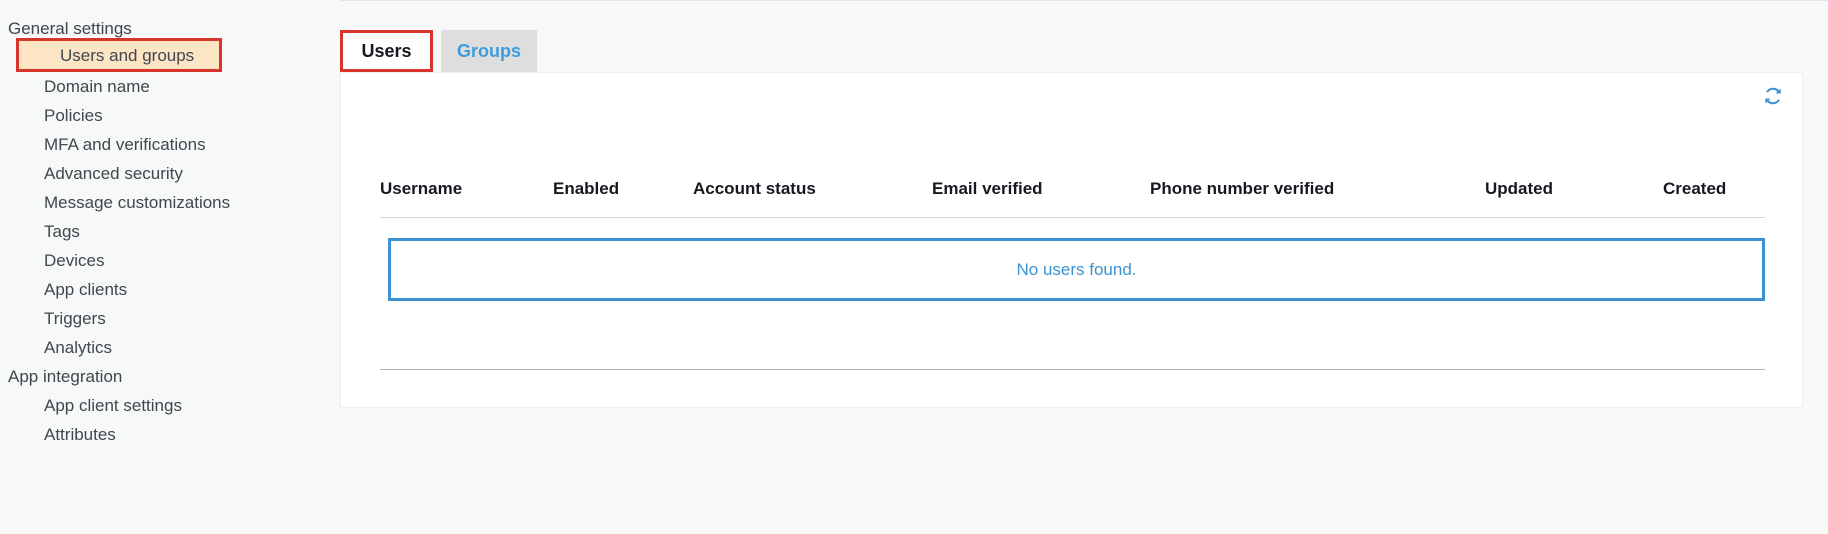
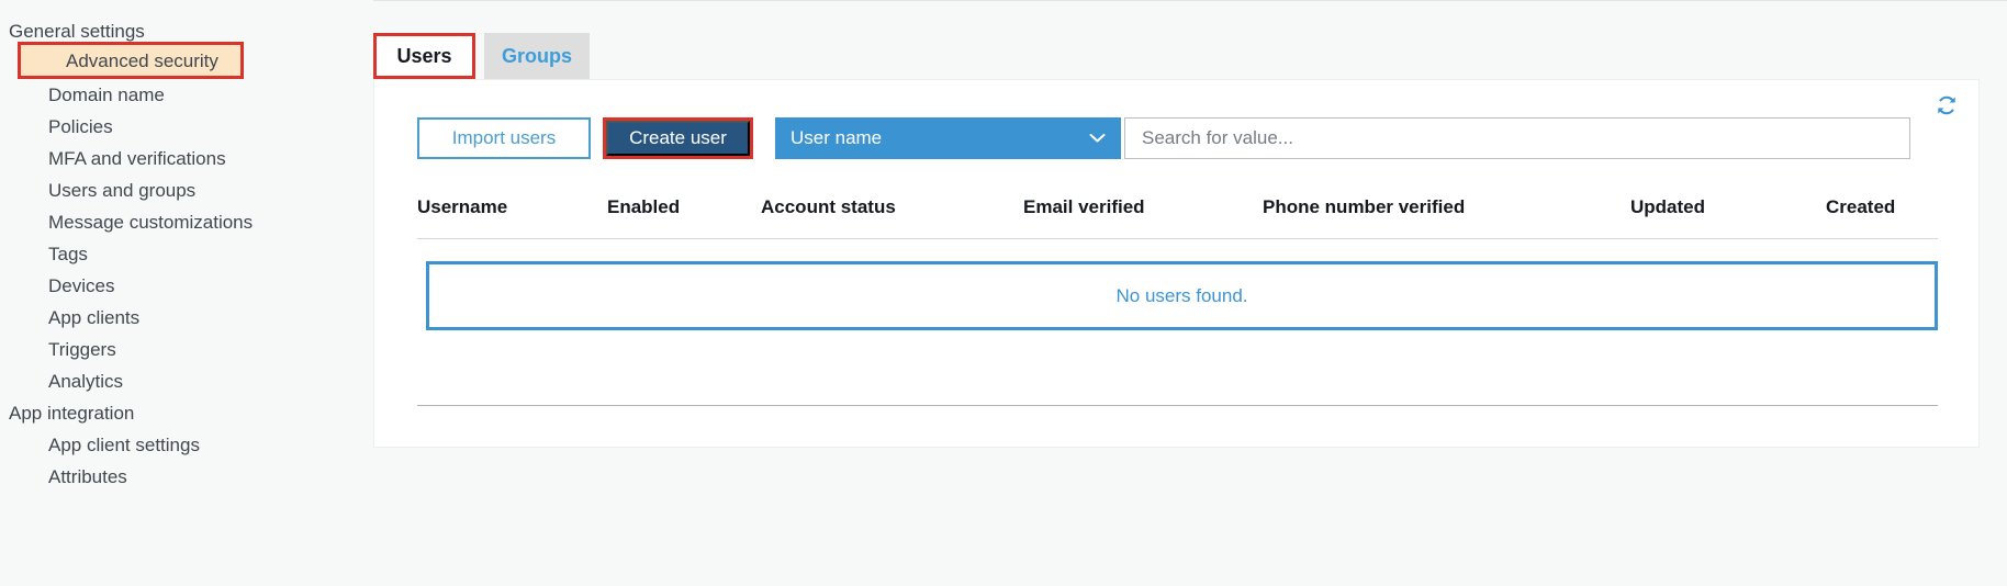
  General settings
- Users and groups
+ Advanced security
  Domain name
  Policies
  MFA and verifications
- Advanced security
+ Users and groups
  Message customizations
  Tags
  Devices
  App clients
  Triggers
  Analytics
  App integration
  App client settings
  Attributes
  Users
  Groups
+ Import users
+ Create user
+ User name
+ Search for value...
  Username
  Enabled
  Account status
  Email verified
  Phone number verified
  Updated
  Created
  No users found.
